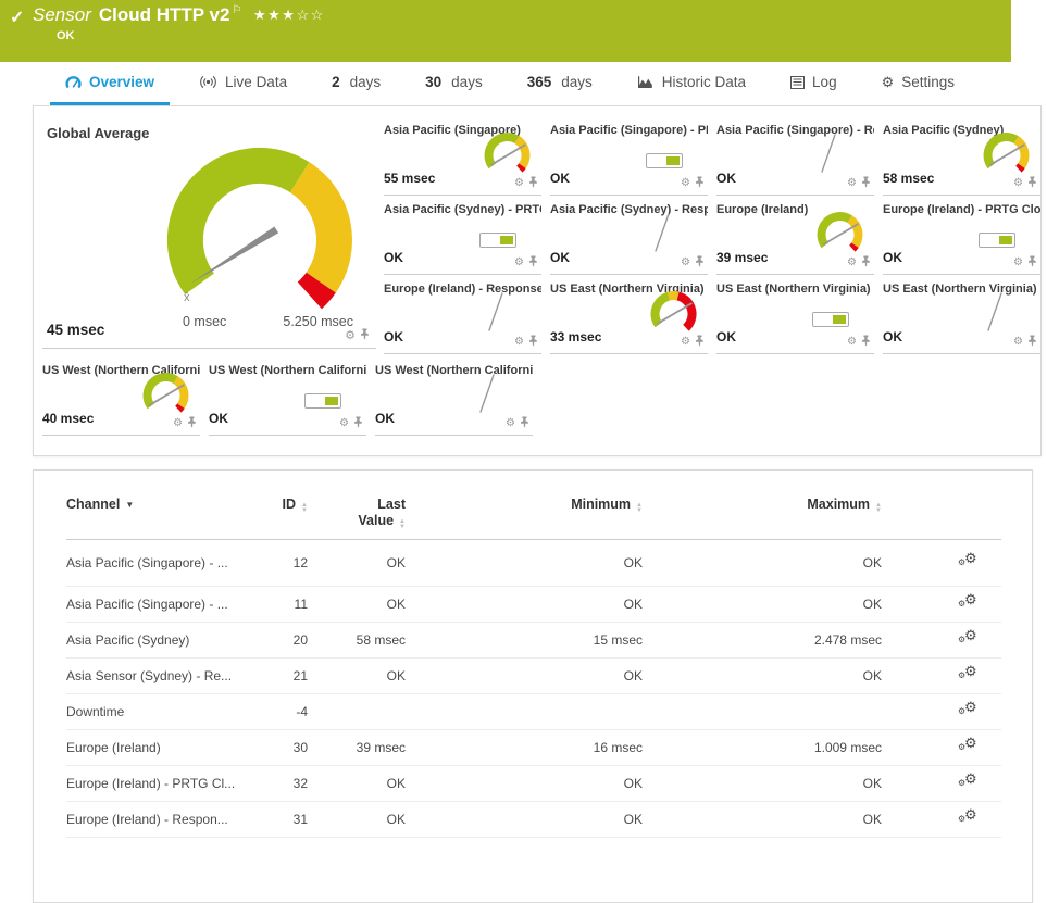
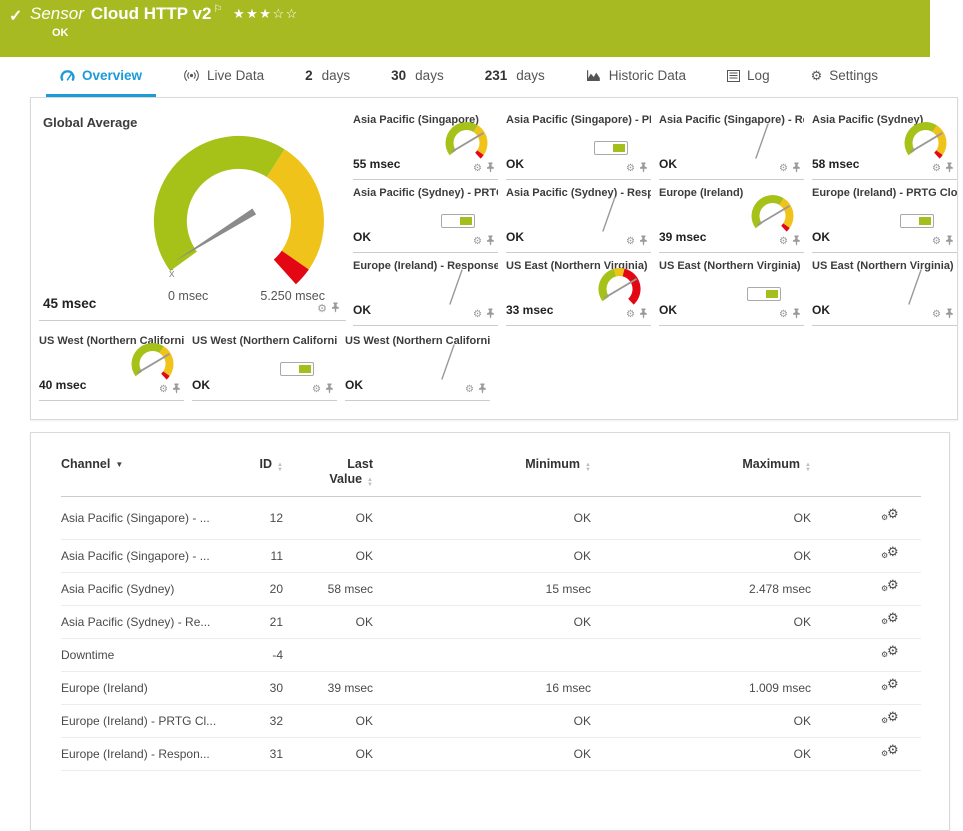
  ✓
  Sensor Cloud HTTP v2 ⚐
  ★★★☆☆
  OK
  Overview
  Live Data
  2
  days
  30
  days
- 365
+ 231
  days
  Historic Data
  Log
  ⚙
  Settings
  Global Average
  x̄
  0 msec
  5.250 msec
  45 msec
  ⚙
  Asia Pacific (Singapore)
  55 msec
  ⚙
  Asia Pacific (Singapore) - P
  OK
  ⚙
  Asia Pacific (Singapore) - R
  OK
  ⚙
  Asia Pacific (Sydney)
  58 msec
  ⚙
  Asia Pacific (Sydney) - PRT
  OK
  ⚙
  Asia Pacific (Sydney) - Resp
  OK
  ⚙
  Europe (Ireland)
  39 msec
  ⚙
  Europe (Ireland) - PRTG Clo
  OK
  ⚙
  Europe (Ireland) - Response
  OK
  ⚙
  US East (Northern Virginia)
  33 msec
  ⚙
  US East (Northern Virginia)
  OK
  ⚙
  US East (Northern Virginia)
  OK
  ⚙
  US West (Northern Californi
  40 msec
  ⚙
  US West (Northern Californi
  OK
  ⚙
  US West (Northern Californi
  OK
  ⚙
  Channel ▼	ID	LastValue	Minimum	Maximum
  Asia Pacific (Singapore) - ...	12	OK	OK	OK	⚙⚙
  Asia Pacific (Singapore) - ...	11	OK	OK	OK	⚙⚙
  Asia Pacific (Sydney)	20	58 msec	15 msec	2.478 msec	⚙⚙
- Asia Sensor (Sydney) - Re...	21	OK	OK	OK	⚙⚙
+ Asia Pacific (Sydney) - Re...	21	OK	OK	OK	⚙⚙
  Downtime	-4				⚙⚙
  Europe (Ireland)	30	39 msec	16 msec	1.009 msec	⚙⚙
  Europe (Ireland) - PRTG Cl...	32	OK	OK	OK	⚙⚙
  Europe (Ireland) - Respon...	31	OK	OK	OK	⚙⚙
